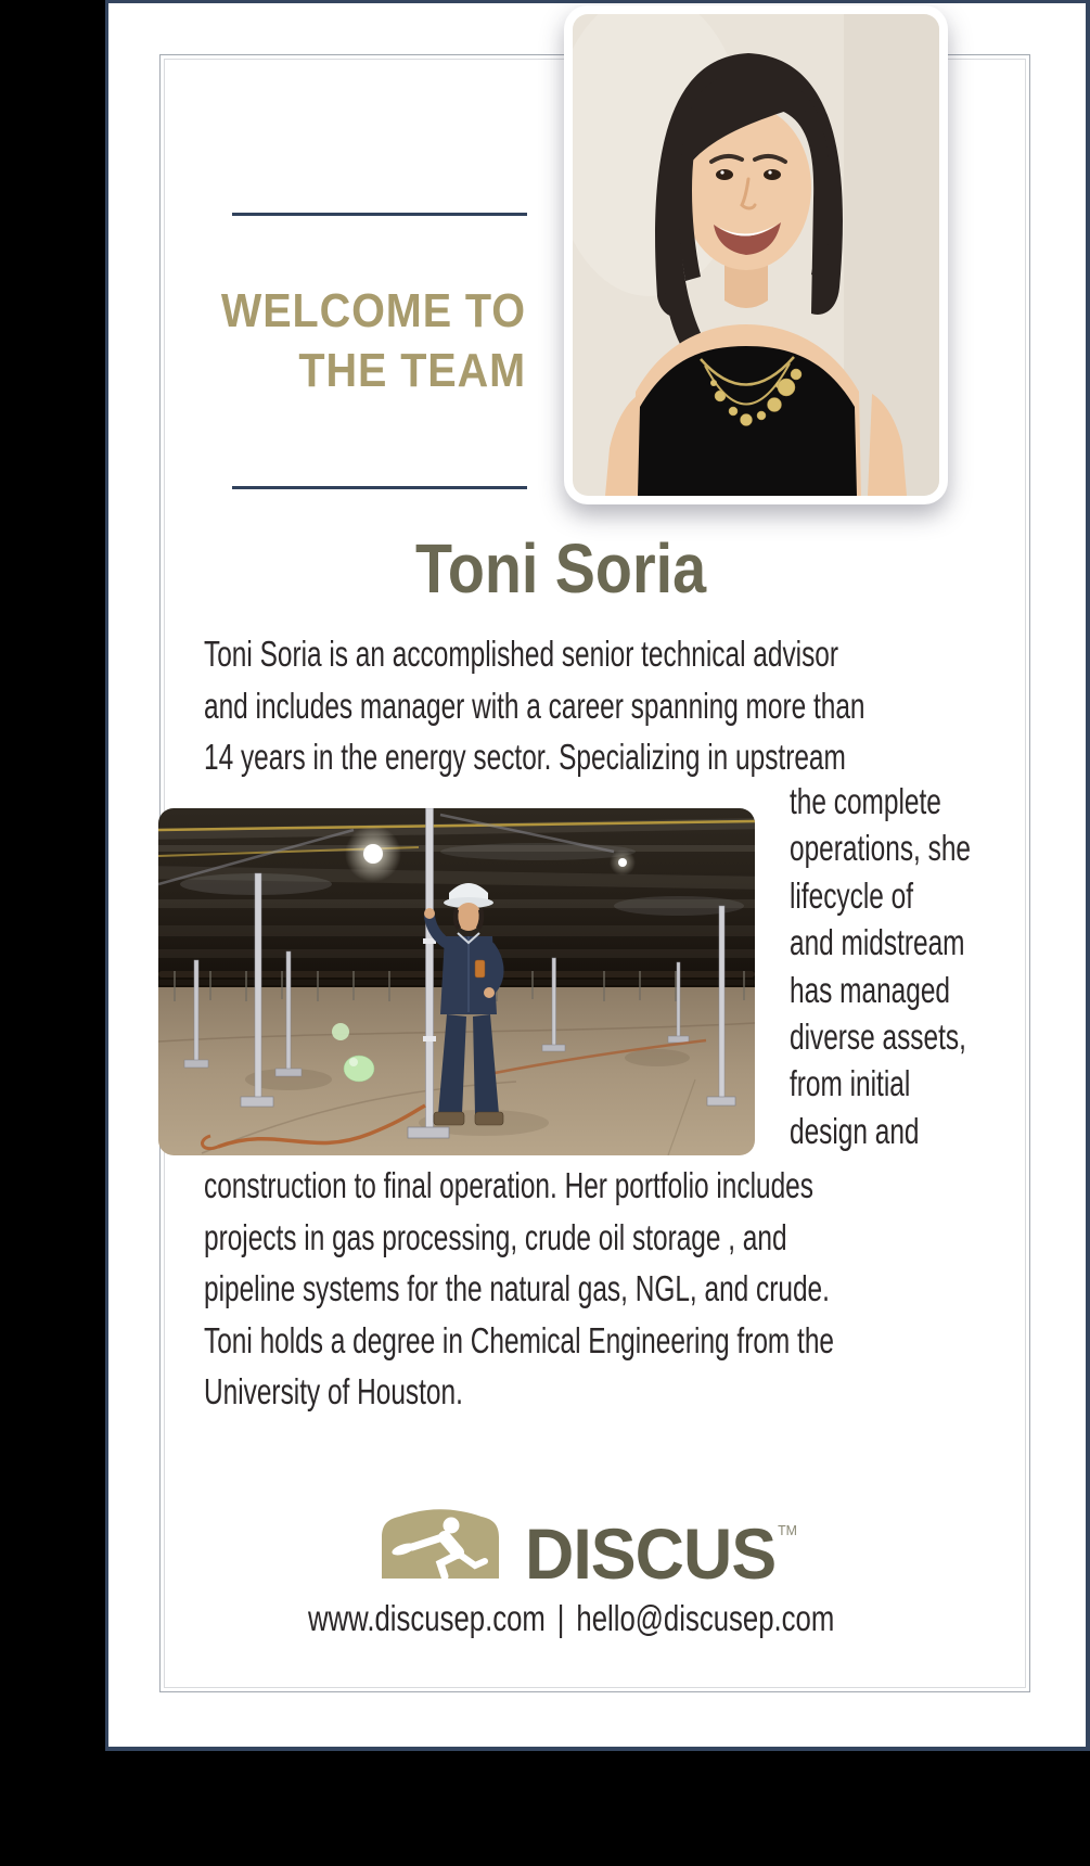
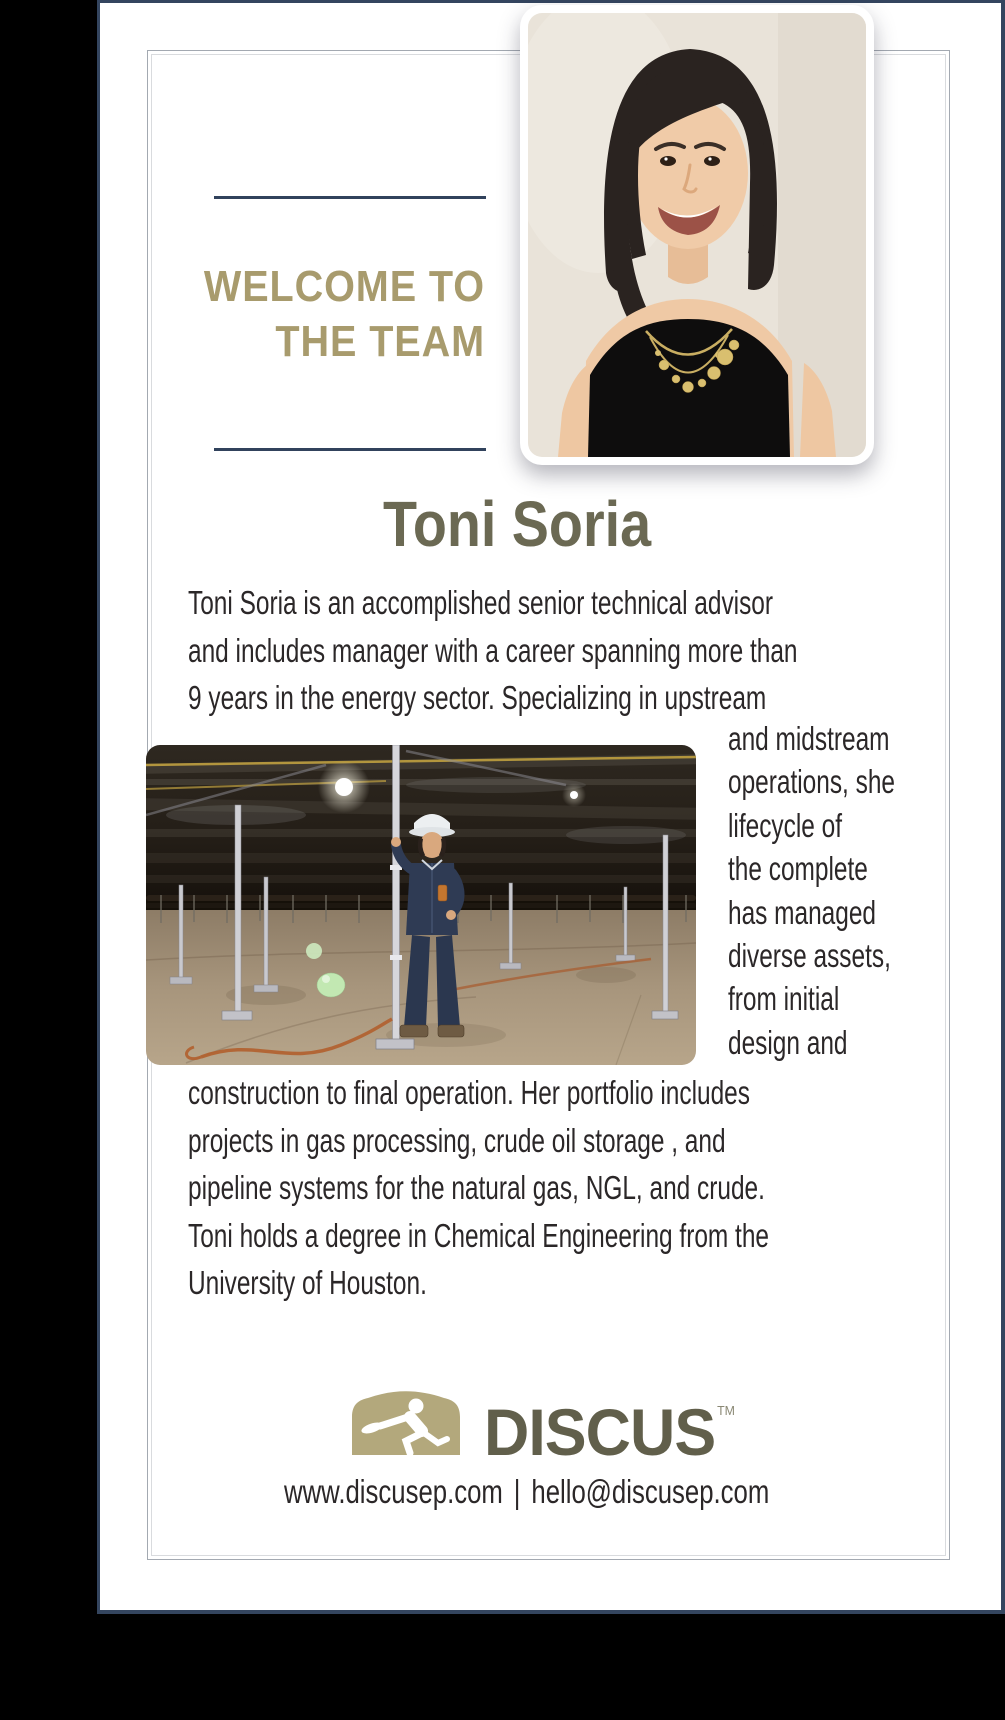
  WELCOME TO
  THE TEAM
  Toni Soria
  Toni Soria is an accomplished senior technical advisor
  and includes manager with a career spanning more than
- 14 years in the energy sector. Specializing in upstream
+ 9 years in the energy sector. Specializing in upstream
- the complete
+ and midstream
  operations, she
  lifecycle of
- and midstream
+ the complete
  has managed
  diverse assets,
  from initial
  design and
  construction to final operation. Her portfolio includes
  projects in gas processing, crude oil storage , and
  pipeline systems for the natural gas, NGL, and crude.
  Toni holds a degree in Chemical Engineering from the
  University of Houston.
  DISCUS TM
  www.discusep.com | hello@discusep.com
